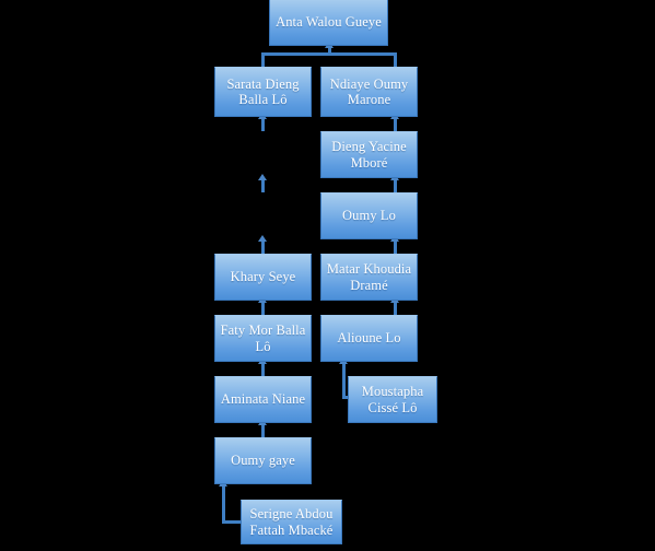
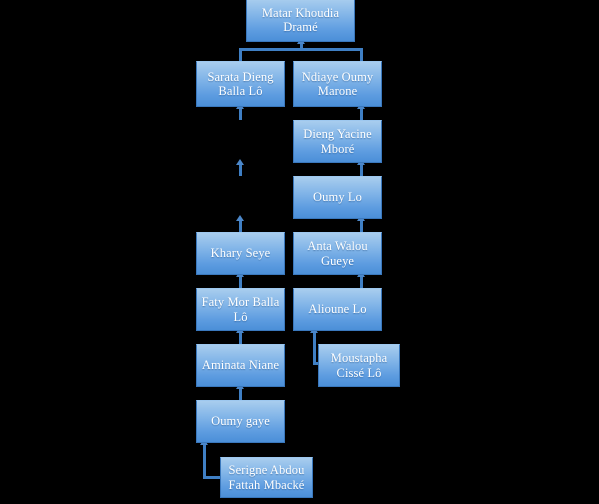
- Anta Walou Gueye
+ Matar Khoudia Dramé
  Sarata Dieng Balla Lô
  Ndiaye Oumy Marone
  Dieng Yacine Mboré
  Oumy Lo
  Khary Seye
- Matar Khoudia Dramé
+ Anta Walou Gueye
  Faty Mor Balla Lô
  Alioune Lo
  Aminata Niane
  Moustapha Cissé Lô
  Oumy gaye
  Serigne Abdou Fattah Mbacké
